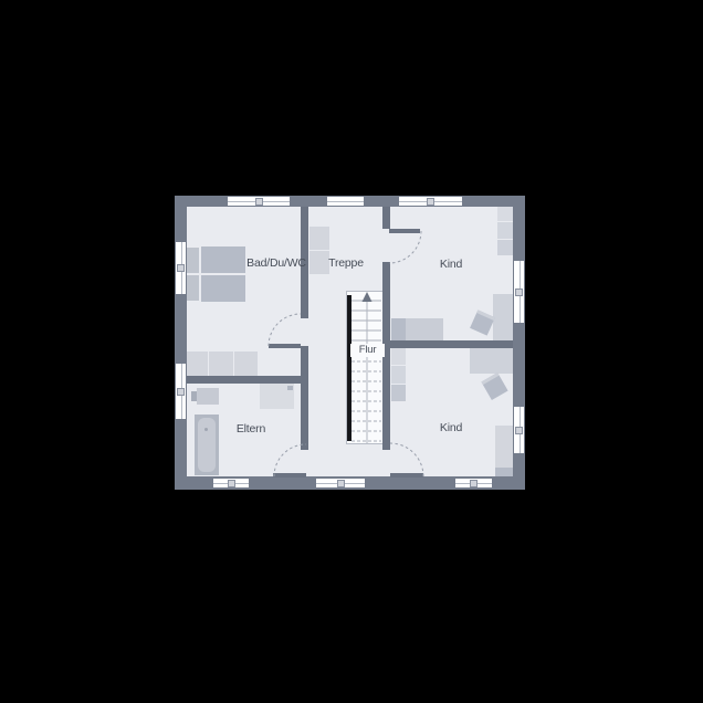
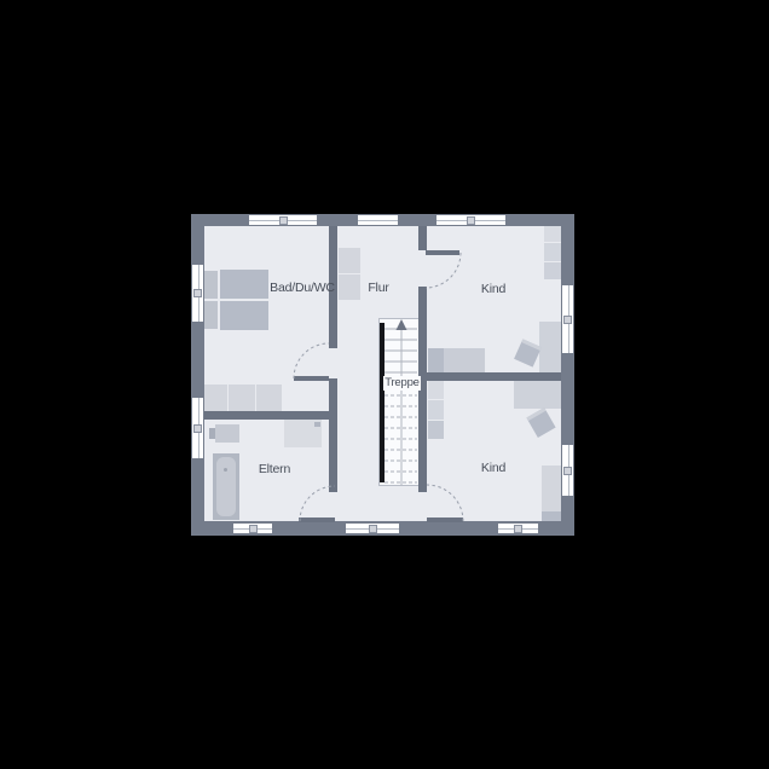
  Bad/Du/WC
- Treppe
+ Flur
  Kind
  Kind
  Eltern
- Flur
+ Treppe
